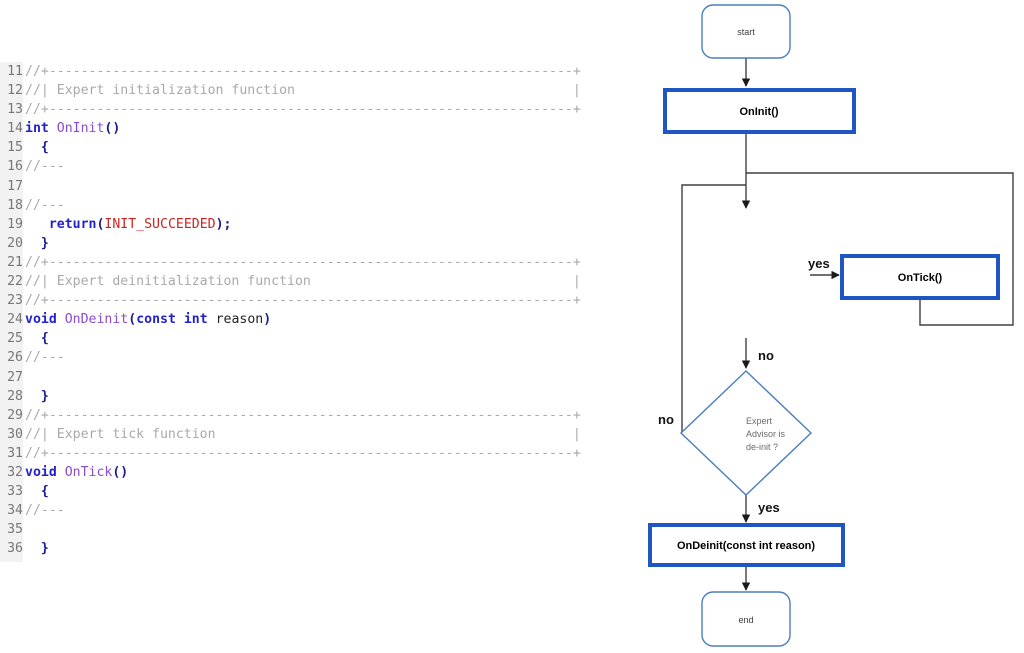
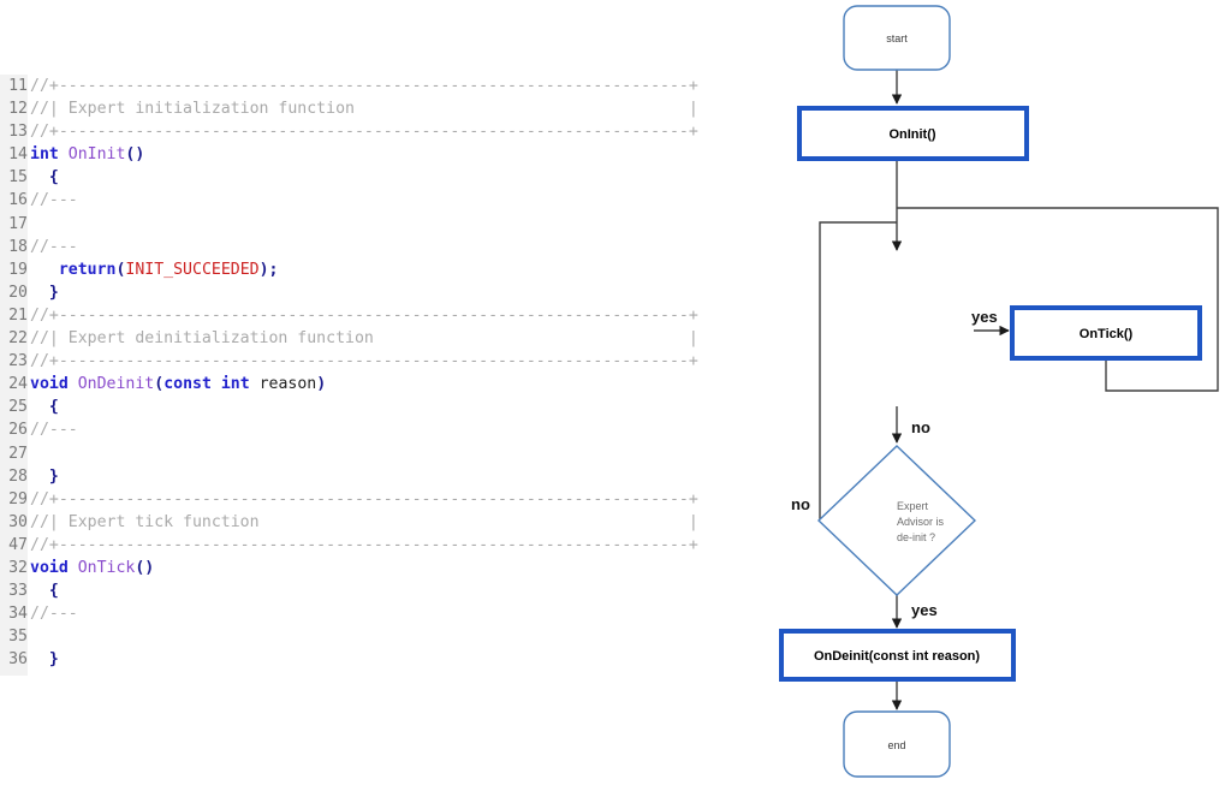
  11 //+------------------------------------------------------------------+
  12 //| Expert initialization function |
  13 //+------------------------------------------------------------------+
  14 int OnInit()
  15 {
  16 //---
  17
  18 //---
  19 return(INIT_SUCCEEDED);
  20 }
  21 //+------------------------------------------------------------------+
  22 //| Expert deinitialization function |
  23 //+------------------------------------------------------------------+
  24 void OnDeinit(const int reason)
  25 {
  26 //---
  27
  28 }
  29 //+------------------------------------------------------------------+
  30 //| Expert tick function |
- 31 //+------------------------------------------------------------------+
+ 47 //+------------------------------------------------------------------+
  32 void OnTick()
  33 {
  34 //---
  35
  36 }
  start
  OnInit()
  OnTick()
  Expert
  Advisor is
  de-init ?
  OnDeinit(const int reason)
  end
  yes
  no
  no
  yes
